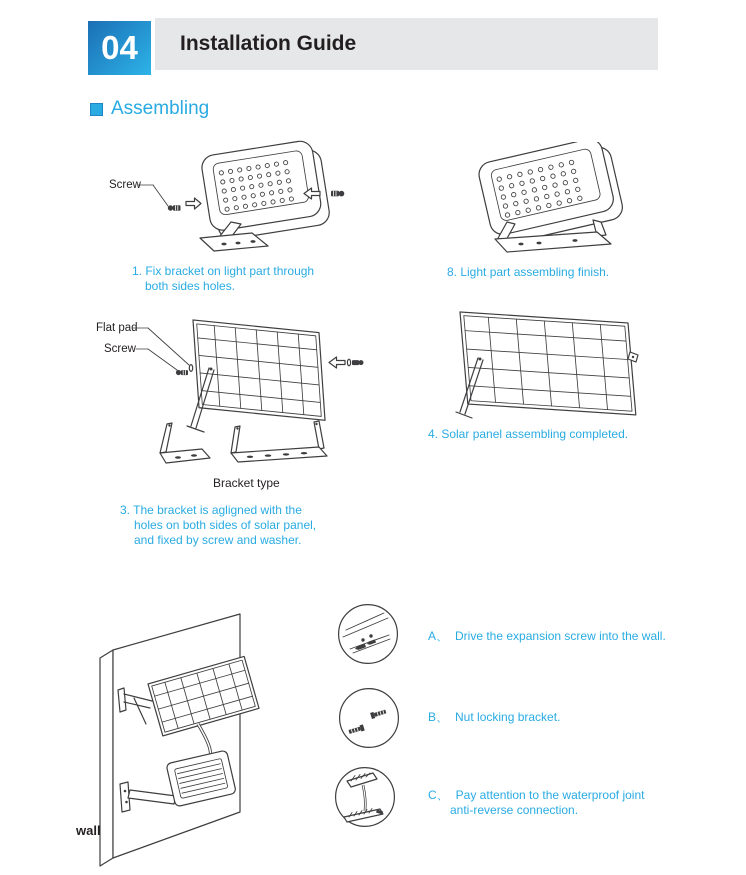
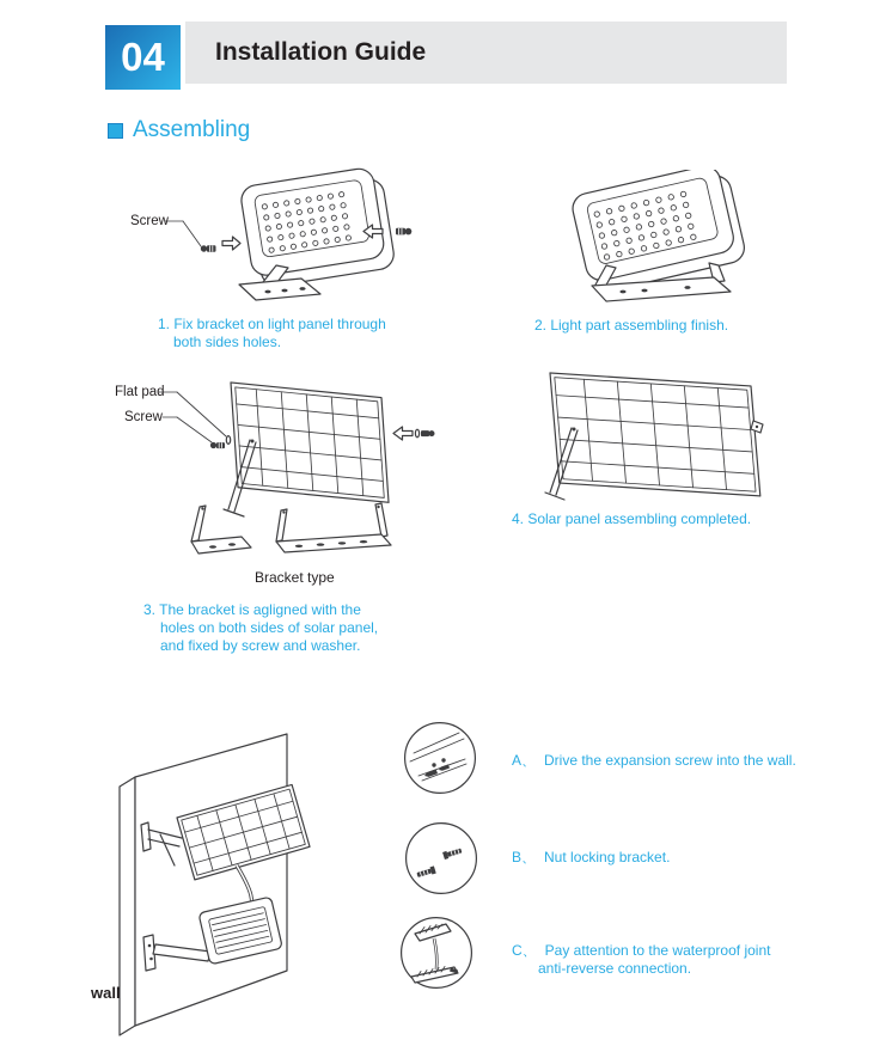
  04
  Installation Guide
  Assembling
  Screw
- 1. Fix bracket on light part through
+ 1. Fix bracket on light panel through
  both sides holes.
- 8. Light part assembling finish.
+ 2. Light part assembling finish.
  Flat pad
  Screw
  Bracket type
  4. Solar panel assembling completed.
  3. The bracket is agligned with the
  holes on both sides of solar panel,
  and fixed by screw and washer.
  wall
  A、 Drive the expansion screw into the wall.
  B、 Nut locking bracket.
  C、 Pay attention to the waterproof joint
  anti-reverse connection.
